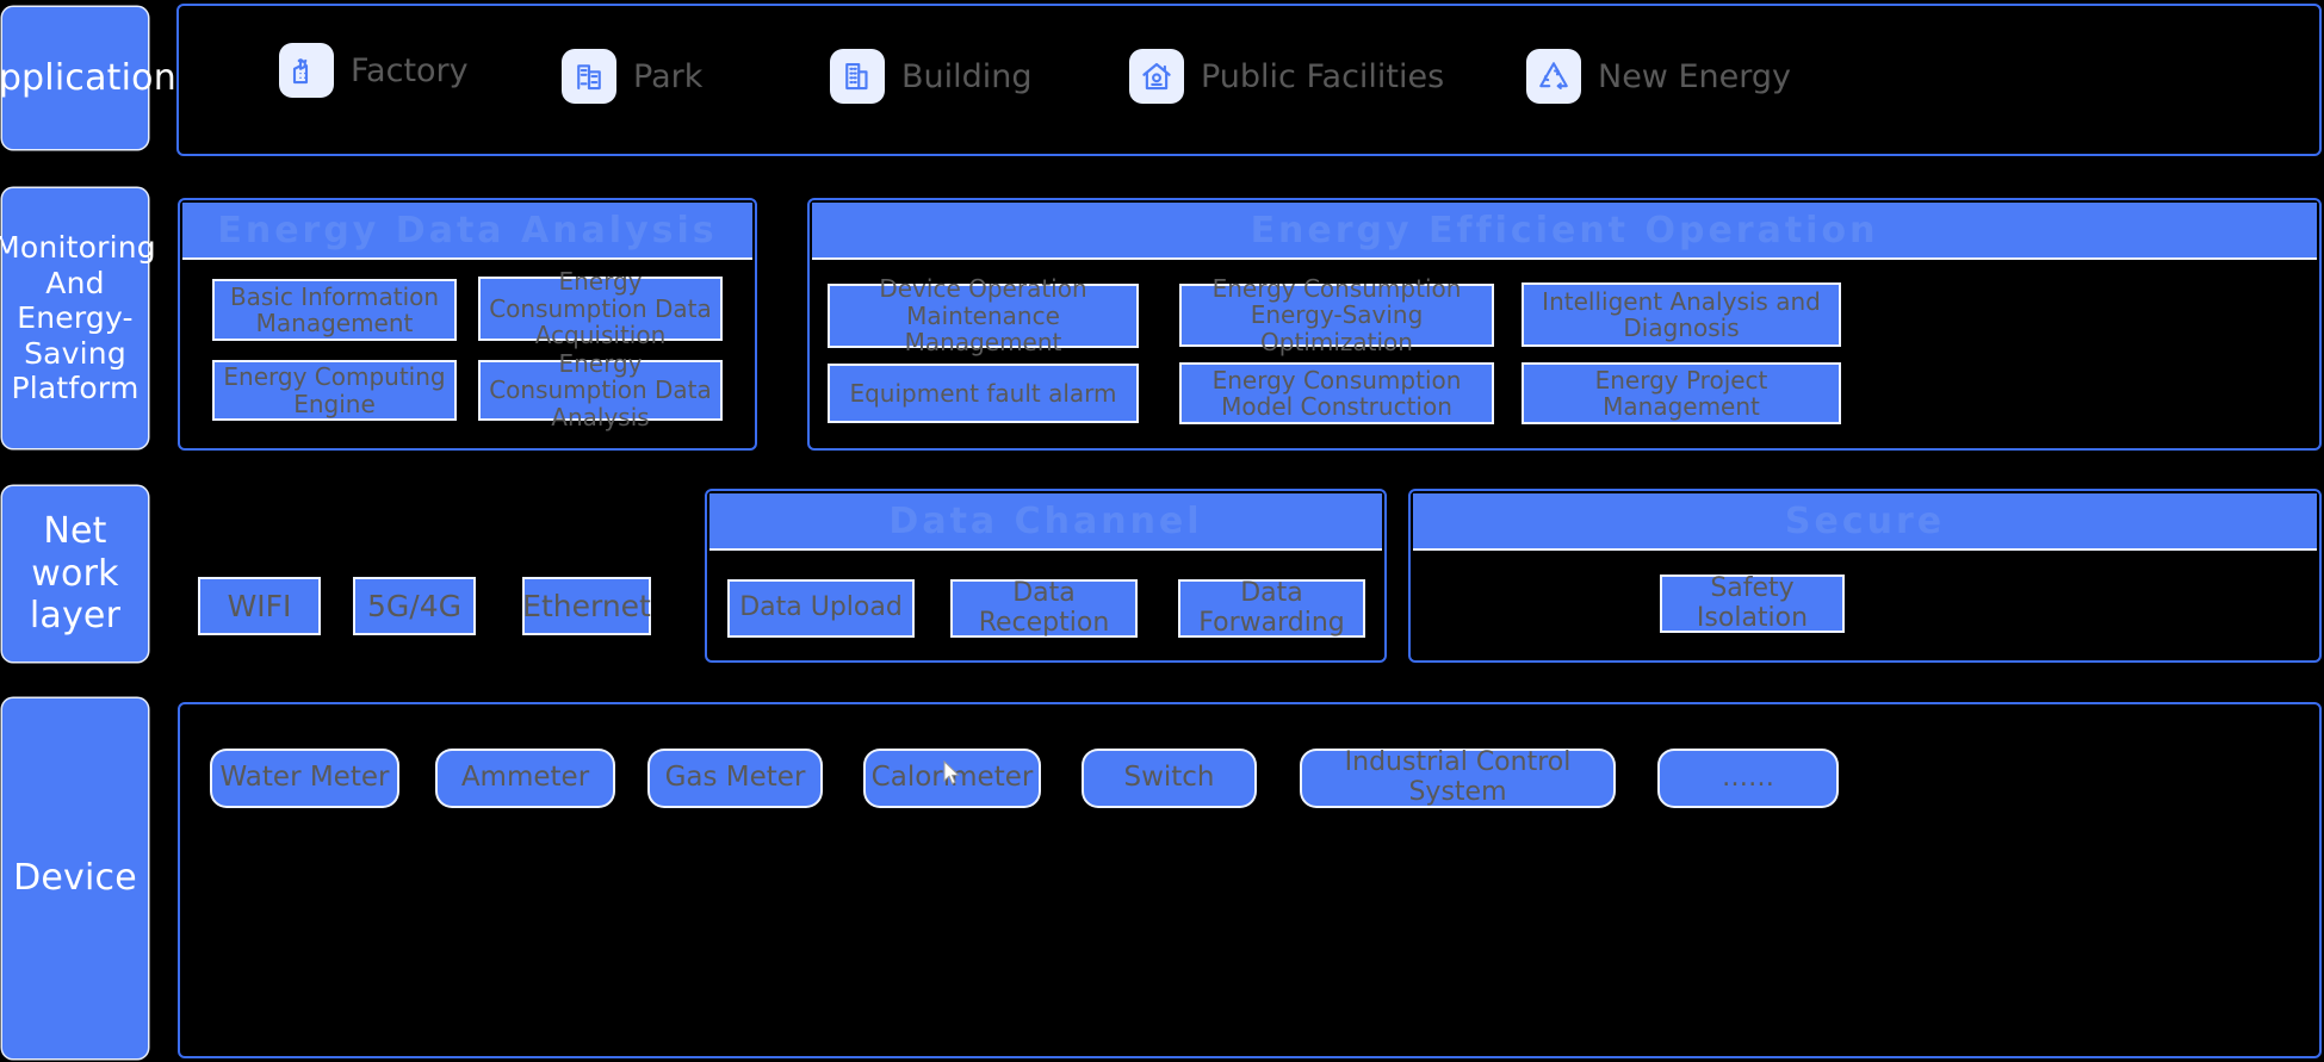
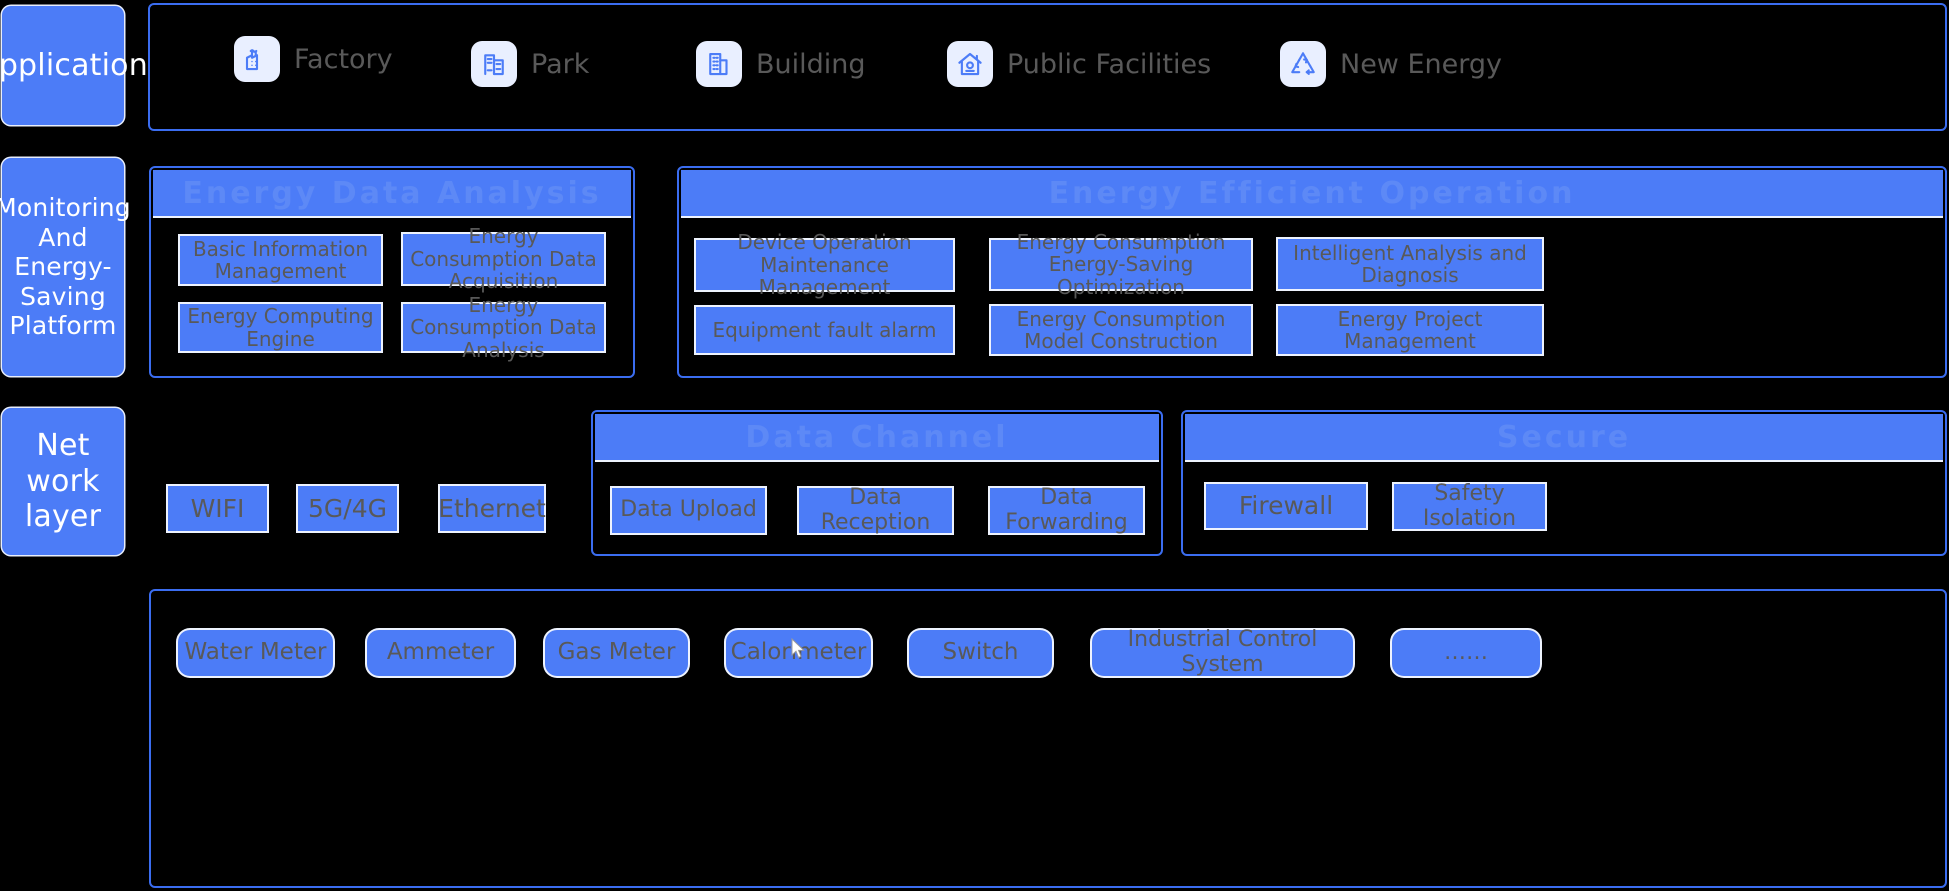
  pplication
  Monitoring And Energy-Saving Platform
  Net work layer
- Device
  Factory
  Park
  Building
  Public Facilities
  New Energy
  Basic Information Management
  Energy Consumption Data Acquisition
  Energy Computing Engine
  Energy Consumption Data Analysis
  Device Operation Maintenance Management
  Energy Consumption Energy-Saving Optimization
  Intelligent Analysis and Diagnosis
  Equipment fault alarm
  Energy Consumption Model Construction
  Energy Project Management
  WIFI
  5G/4G
  Ethernet
  Data Upload
  Data Reception
  Data Forwarding
+ Firewall
  Safety Isolation
  Water Meter
  Ammeter
  Gas Meter
  Calormeter
  Switch
  Industrial Control System
  ……
